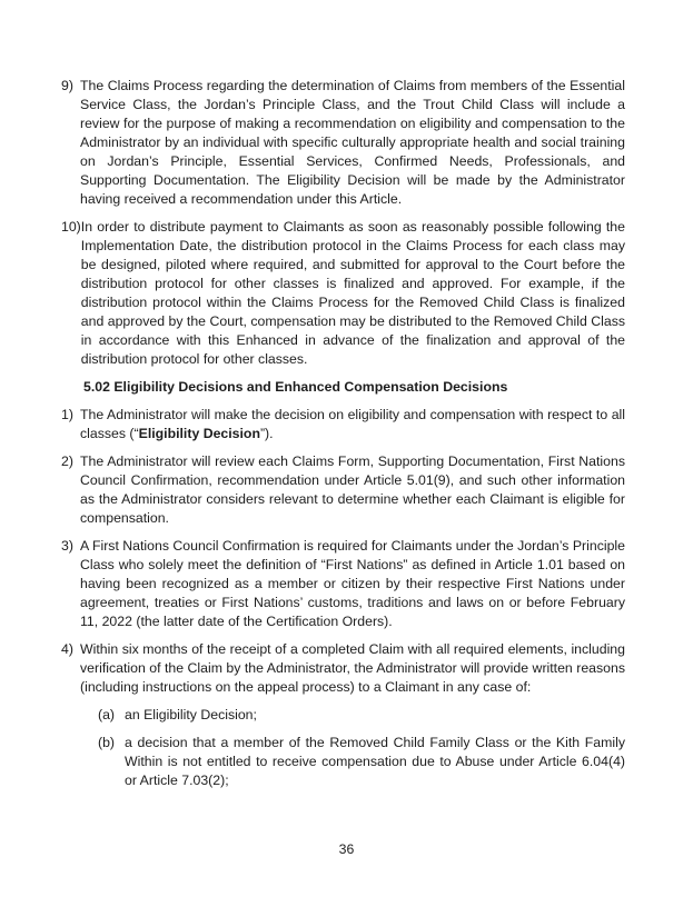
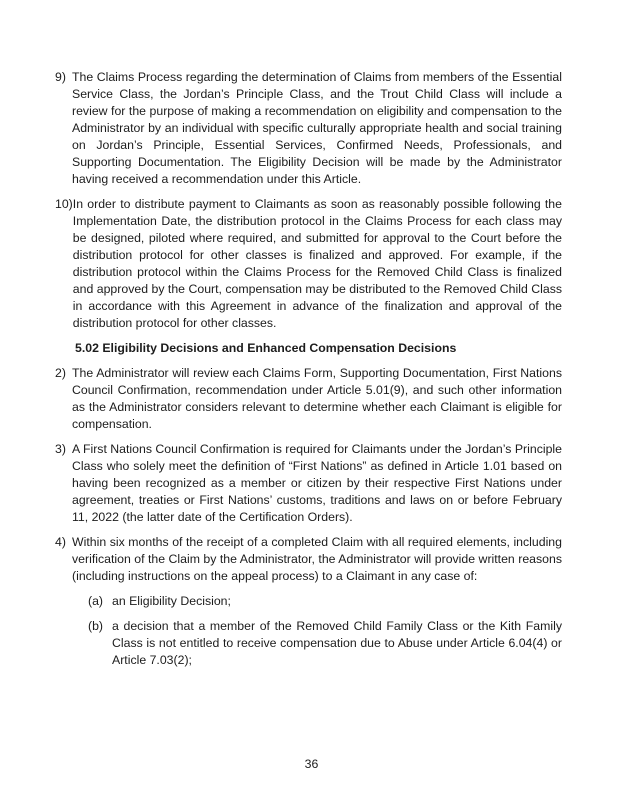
  9)
  The Claims Process regarding the determination of Claims from members of the Essential Service Class, the Jordan’s Principle Class, and the Trout Child Class will include a review for the purpose of making a recommendation on eligibility and compensation to the Administrator by an individual with specific culturally appropriate health and social training on Jordan’s Principle, Essential Services, Confirmed Needs, Professionals, and Supporting Documentation. The Eligibility Decision will be made by the Administrator having received a recommendation under this Article.
  10)
- In order to distribute payment to Claimants as soon as reasonably possible following the Implementation Date, the distribution protocol in the Claims Process for each class may be designed, piloted where required, and submitted for approval to the Court before the distribution protocol for other classes is finalized and approved. For example, if the distribution protocol within the Claims Process for the Removed Child Class is finalized and approved by the Court, compensation may be distributed to the Removed Child Class in accordance with this Enhanced in advance of the finalization and approval of the distribution protocol for other classes.
+ In order to distribute payment to Claimants as soon as reasonably possible following the Implementation Date, the distribution protocol in the Claims Process for each class may be designed, piloted where required, and submitted for approval to the Court before the distribution protocol for other classes is finalized and approved. For example, if the distribution protocol within the Claims Process for the Removed Child Class is finalized and approved by the Court, compensation may be distributed to the Removed Child Class in accordance with this Agreement in advance of the finalization and approval of the distribution protocol for other classes.
  5.02 Eligibility Decisions and Enhanced Compensation Decisions
- 1)
- The Administrator will make the decision on eligibility and compensation with respect to all classes (“Eligibility Decision”).
  2)
  The Administrator will review each Claims Form, Supporting Documentation, First Nations Council Confirmation, recommendation under Article 5.01(9), and such other information as the Administrator considers relevant to determine whether each Claimant is eligible for compensation.
  3)
  A First Nations Council Confirmation is required for Claimants under the Jordan’s Principle Class who solely meet the definition of “First Nations” as defined in Article 1.01 based on having been recognized as a member or citizen by their respective First Nations under agreement, treaties or First Nations’ customs, traditions and laws on or before February 11, 2022 (the latter date of the Certification Orders).
  4)
  Within six months of the receipt of a completed Claim with all required elements, including verification of the Claim by the Administrator, the Administrator will provide written reasons (including instructions on the appeal process) to a Claimant in any case of:
  (a)
  an Eligibility Decision;
  (b)
- a decision that a member of the Removed Child Family Class or the Kith Family Within is not entitled to receive compensation due to Abuse under Article 6.04(4) or Article 7.03(2);
+ a decision that a member of the Removed Child Family Class or the Kith Family Class is not entitled to receive compensation due to Abuse under Article 6.04(4) or Article 7.03(2);
  36
